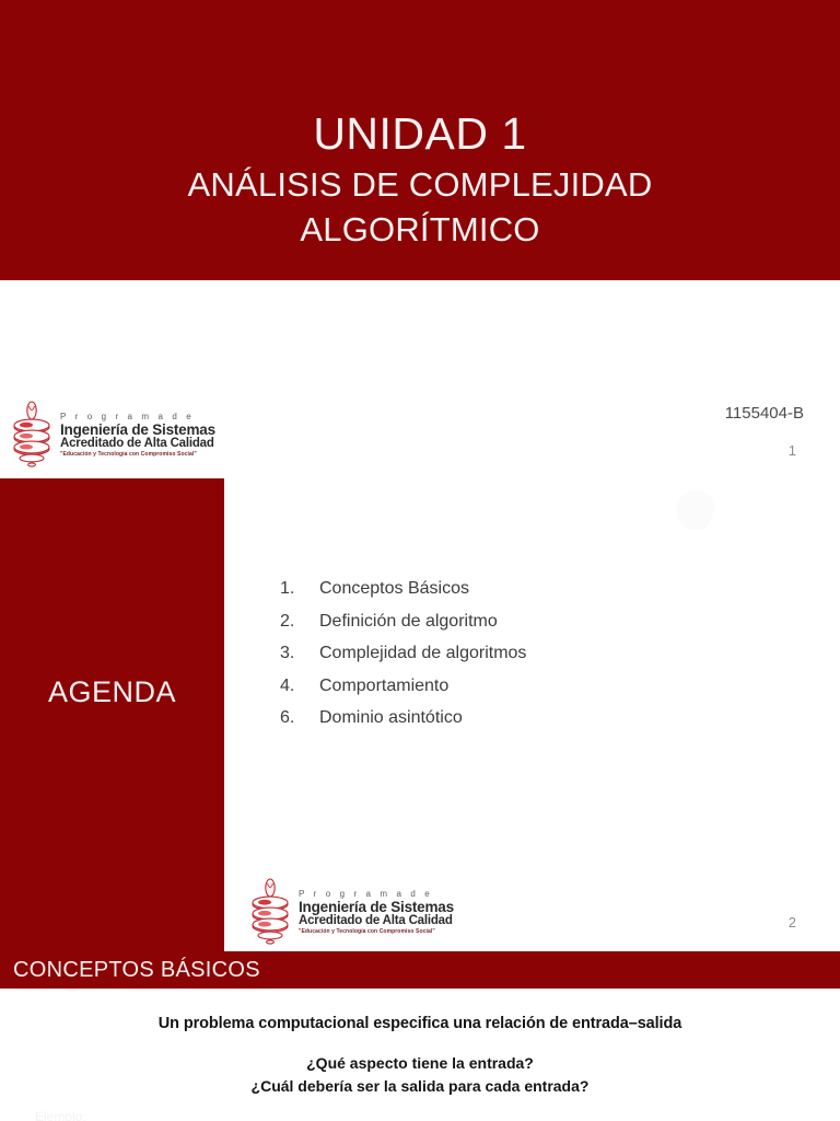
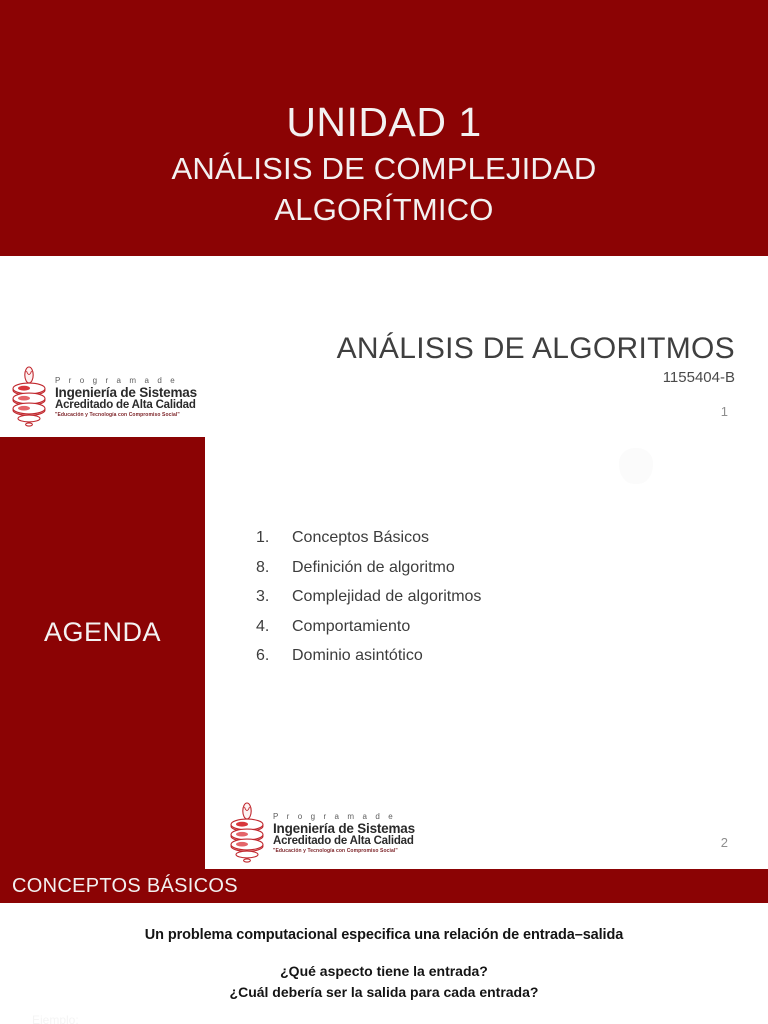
  UNIDAD 1
  ANÁLISIS DE COMPLEJIDAD
  ALGORÍTMICO
+ ANÁLISIS DE ALGORITMOS
  1155404-B
  1
  P r o g r a m a d e
  Ingeniería de Sistemas
  Acreditado de Alta Calidad
  AGENDA
  1.
  Conceptos Básicos
- 2.
+ 8.
  Definición de algoritmo
  3.
  Complejidad de algoritmos
  4.
  Comportamiento
  6.
  Dominio asintótico
  2
  P r o g r a m a d e
  Ingeniería de Sistemas
  Acreditado de Alta Calidad
  CONCEPTOS BÁSICOS
  Un problema computacional especifica una relación de entrada–salida
  ¿Qué aspecto tiene la entrada?
  ¿Cuál debería ser la salida para cada entrada?
